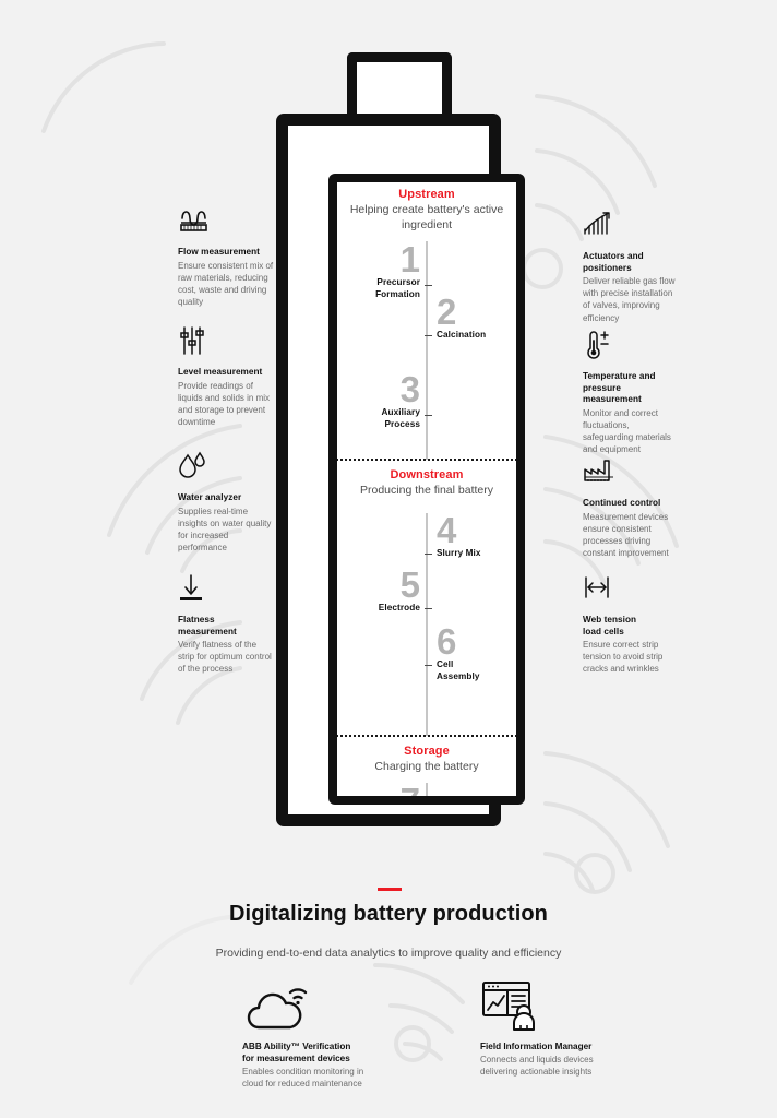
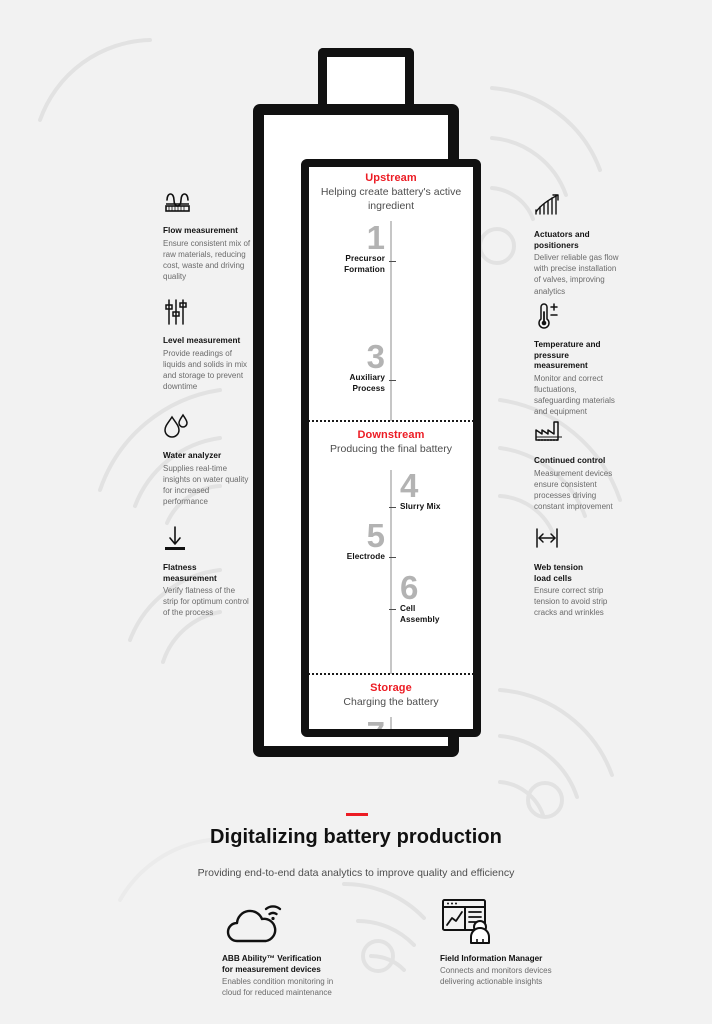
  Upstream
  Helping create battery's active ingredient
  1
  Precursor
  Formation
- 2
- Calcination
  3
  Auxiliary
  Process
  Downstream
  Producing the final battery
  4
  Slurry Mix
  5
  Electrode
  6
  Cell
  Assembly
  Storage
  Charging the battery
  Flow measurement
  Ensure consistent mix of raw materials, reducing cost, waste and driving quality
  Level measurement
  Provide readings of liquids and solids in mix and storage to prevent downtime
  Water analyzer
  Supplies real-time insights on water quality for increased performance
  Flatness
  measurement
  Verify flatness of the strip for optimum control of the process
  Actuators and
  positioners
- Deliver reliable gas flow with precise installation of valves, improving efficiency
+ Deliver reliable gas flow with precise installation of valves, improving analytics
  Temperature and
  pressure measurement
  Monitor and correct fluctuations, safeguarding materials and equipment
  Continued control
  Measurement devices ensure consistent processes driving constant improvement
  Web tension
  load cells
  Ensure correct strip tension to avoid strip cracks and wrinkles
  Digitalizing battery production
  Providing end-to-end data analytics to improve quality and efficiency
  ABB Ability™ Verification
  for measurement devices
  Enables condition monitoring in cloud for reduced maintenance
  Field Information Manager
- Connects and liquids devices delivering actionable insights
+ Connects and monitors devices delivering actionable insights
